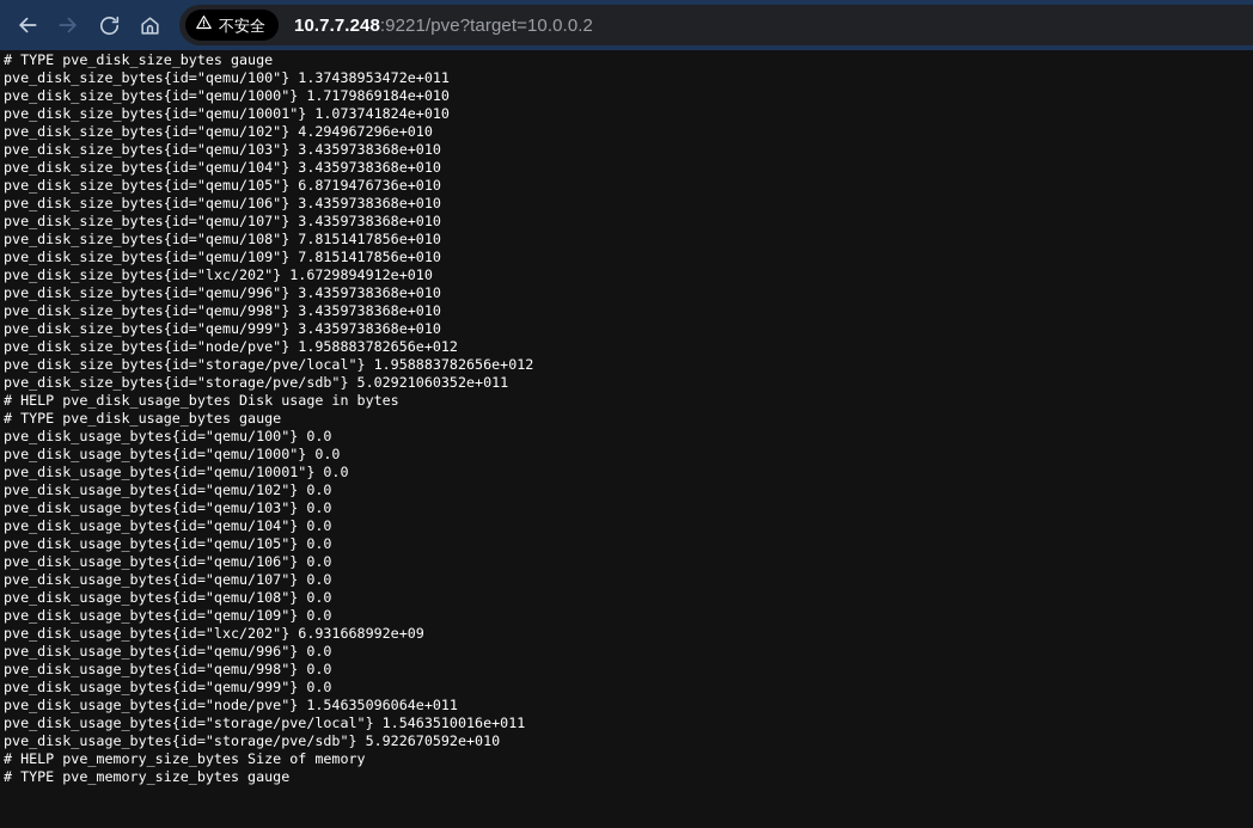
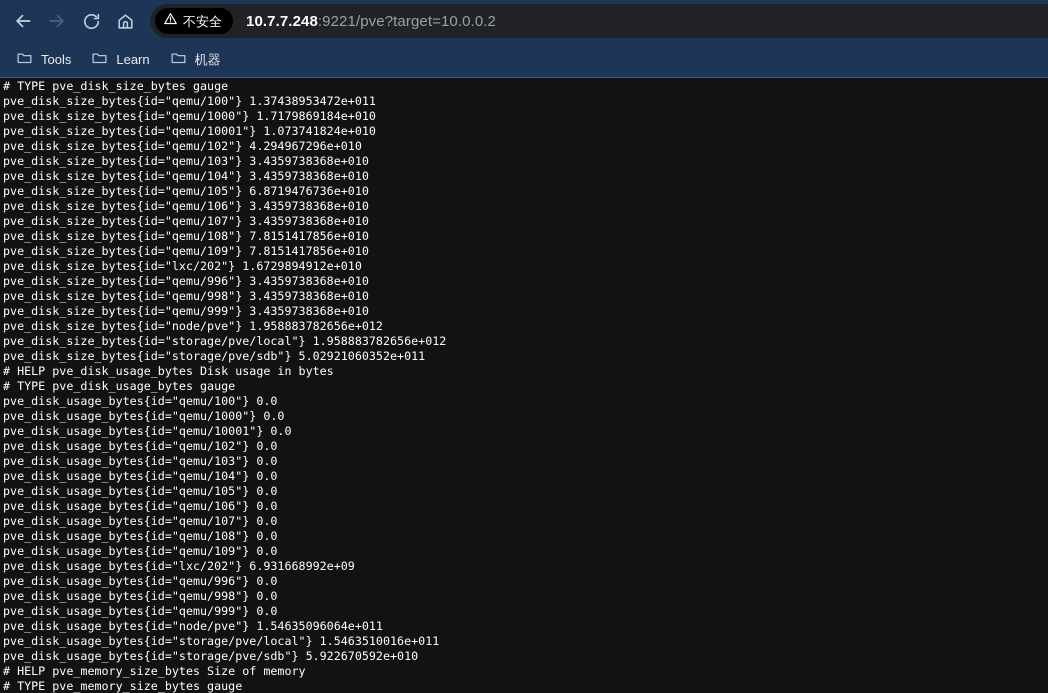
  不安全
  10.7.7.248:9221/pve?target=10.0.0.2
+ Tools
+ Learn
+ 机器
  # TYPE pve_disk_size_bytes gauge
  pve_disk_size_bytes{id="qemu/100"} 1.37438953472e+011
  pve_disk_size_bytes{id="qemu/1000"} 1.7179869184e+010
  pve_disk_size_bytes{id="qemu/10001"} 1.073741824e+010
  pve_disk_size_bytes{id="qemu/102"} 4.294967296e+010
  pve_disk_size_bytes{id="qemu/103"} 3.4359738368e+010
  pve_disk_size_bytes{id="qemu/104"} 3.4359738368e+010
  pve_disk_size_bytes{id="qemu/105"} 6.8719476736e+010
  pve_disk_size_bytes{id="qemu/106"} 3.4359738368e+010
  pve_disk_size_bytes{id="qemu/107"} 3.4359738368e+010
  pve_disk_size_bytes{id="qemu/108"} 7.8151417856e+010
  pve_disk_size_bytes{id="qemu/109"} 7.8151417856e+010
  pve_disk_size_bytes{id="lxc/202"} 1.6729894912e+010
  pve_disk_size_bytes{id="qemu/996"} 3.4359738368e+010
  pve_disk_size_bytes{id="qemu/998"} 3.4359738368e+010
  pve_disk_size_bytes{id="qemu/999"} 3.4359738368e+010
  pve_disk_size_bytes{id="node/pve"} 1.958883782656e+012
  pve_disk_size_bytes{id="storage/pve/local"} 1.958883782656e+012
  pve_disk_size_bytes{id="storage/pve/sdb"} 5.02921060352e+011
  # HELP pve_disk_usage_bytes Disk usage in bytes
  # TYPE pve_disk_usage_bytes gauge
  pve_disk_usage_bytes{id="qemu/100"} 0.0
  pve_disk_usage_bytes{id="qemu/1000"} 0.0
  pve_disk_usage_bytes{id="qemu/10001"} 0.0
  pve_disk_usage_bytes{id="qemu/102"} 0.0
  pve_disk_usage_bytes{id="qemu/103"} 0.0
  pve_disk_usage_bytes{id="qemu/104"} 0.0
  pve_disk_usage_bytes{id="qemu/105"} 0.0
  pve_disk_usage_bytes{id="qemu/106"} 0.0
  pve_disk_usage_bytes{id="qemu/107"} 0.0
  pve_disk_usage_bytes{id="qemu/108"} 0.0
  pve_disk_usage_bytes{id="qemu/109"} 0.0
  pve_disk_usage_bytes{id="lxc/202"} 6.931668992e+09
  pve_disk_usage_bytes{id="qemu/996"} 0.0
  pve_disk_usage_bytes{id="qemu/998"} 0.0
  pve_disk_usage_bytes{id="qemu/999"} 0.0
  pve_disk_usage_bytes{id="node/pve"} 1.54635096064e+011
  pve_disk_usage_bytes{id="storage/pve/local"} 1.5463510016e+011
  pve_disk_usage_bytes{id="storage/pve/sdb"} 5.922670592e+010
  # HELP pve_memory_size_bytes Size of memory
  # TYPE pve_memory_size_bytes gauge
